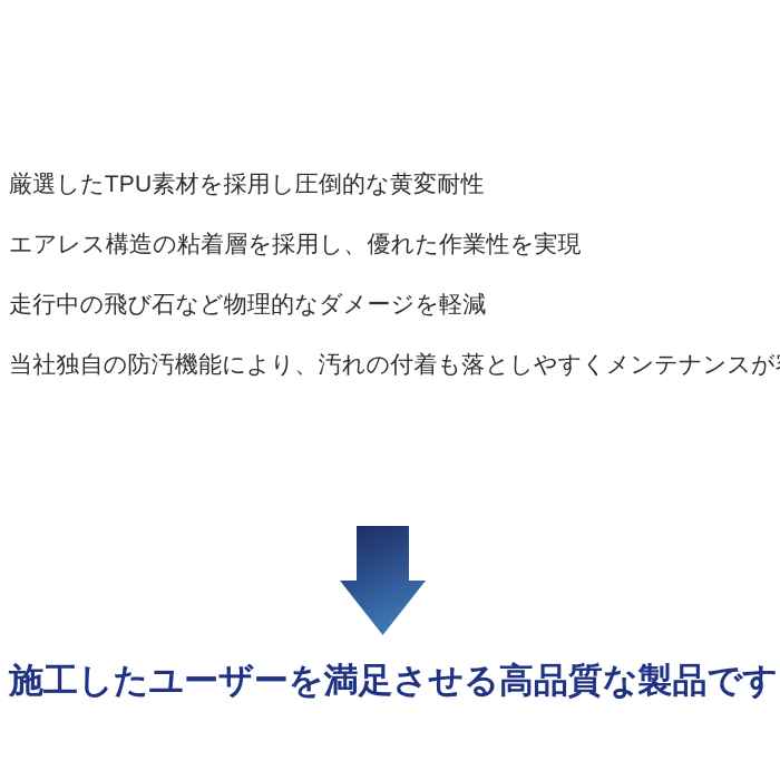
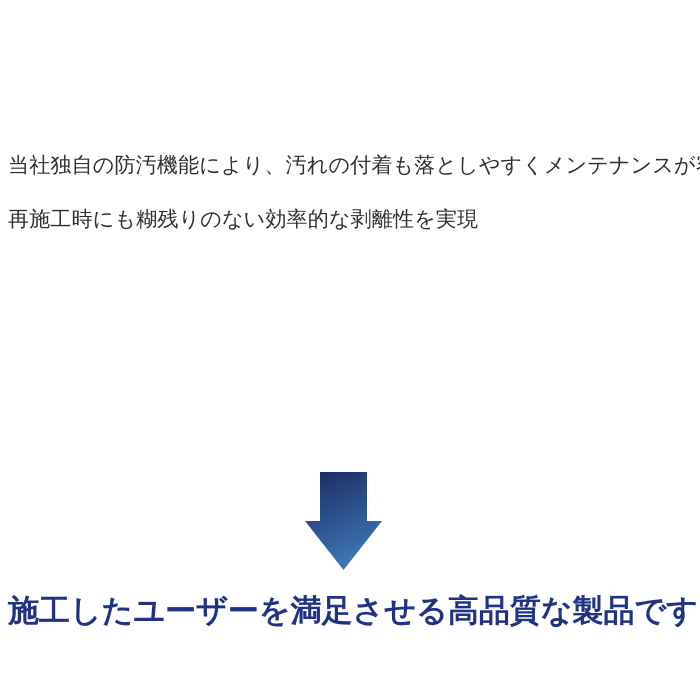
- 厳選したTPU素材を採用し圧倒的な黄変耐性
- エアレス構造の粘着層を採用し、優れた作業性を実現
- 走行中の飛び石など物理的なダメージを軽減
  当社独自の防汚機能により、汚れの付着も落としやすくメンテナンスが
+ 再施工時にも糊残りのない効率的な剥離性を実現
  施工したユーザーを満足させる高品質な製品です
